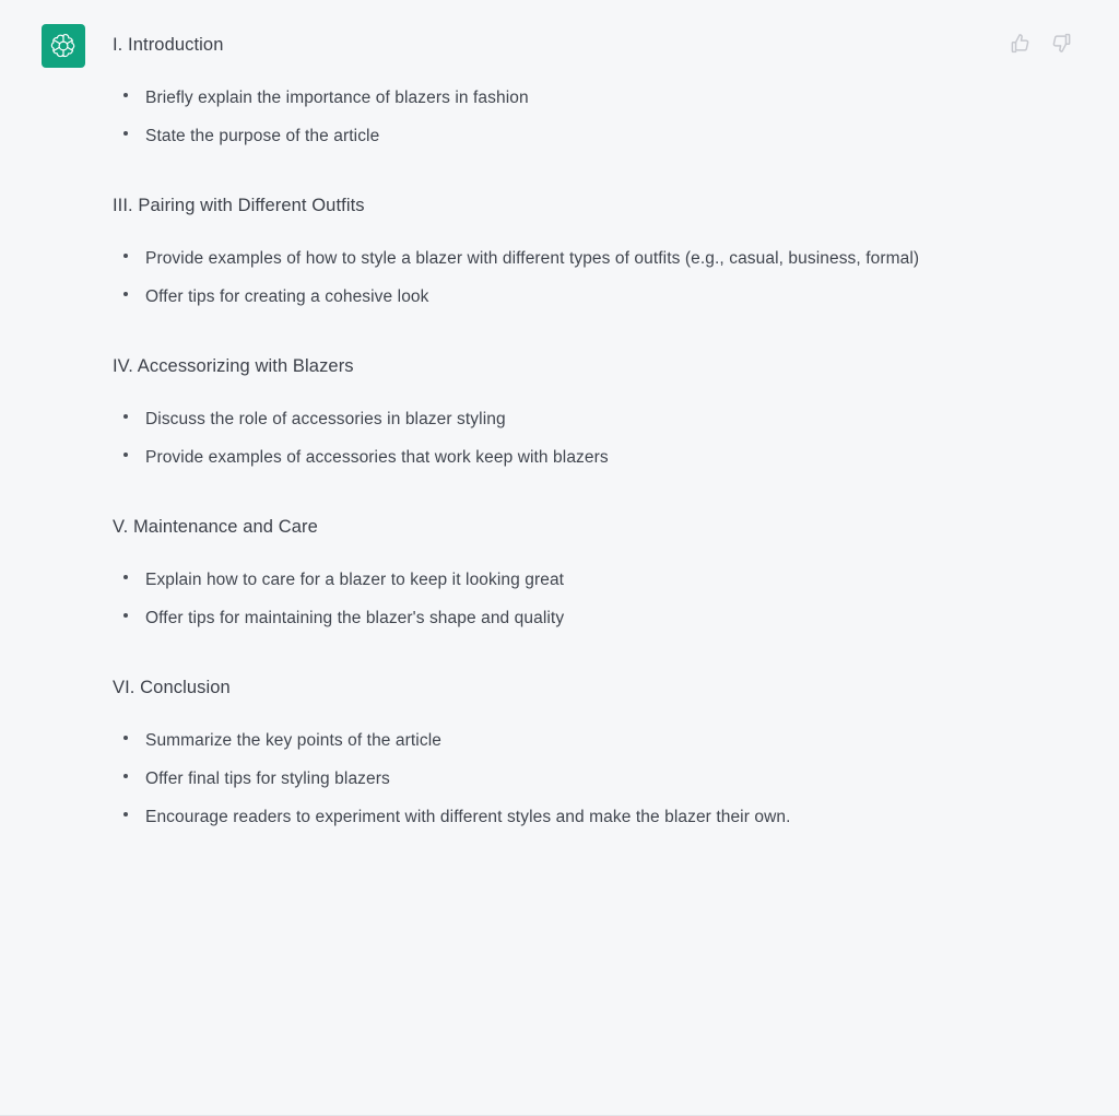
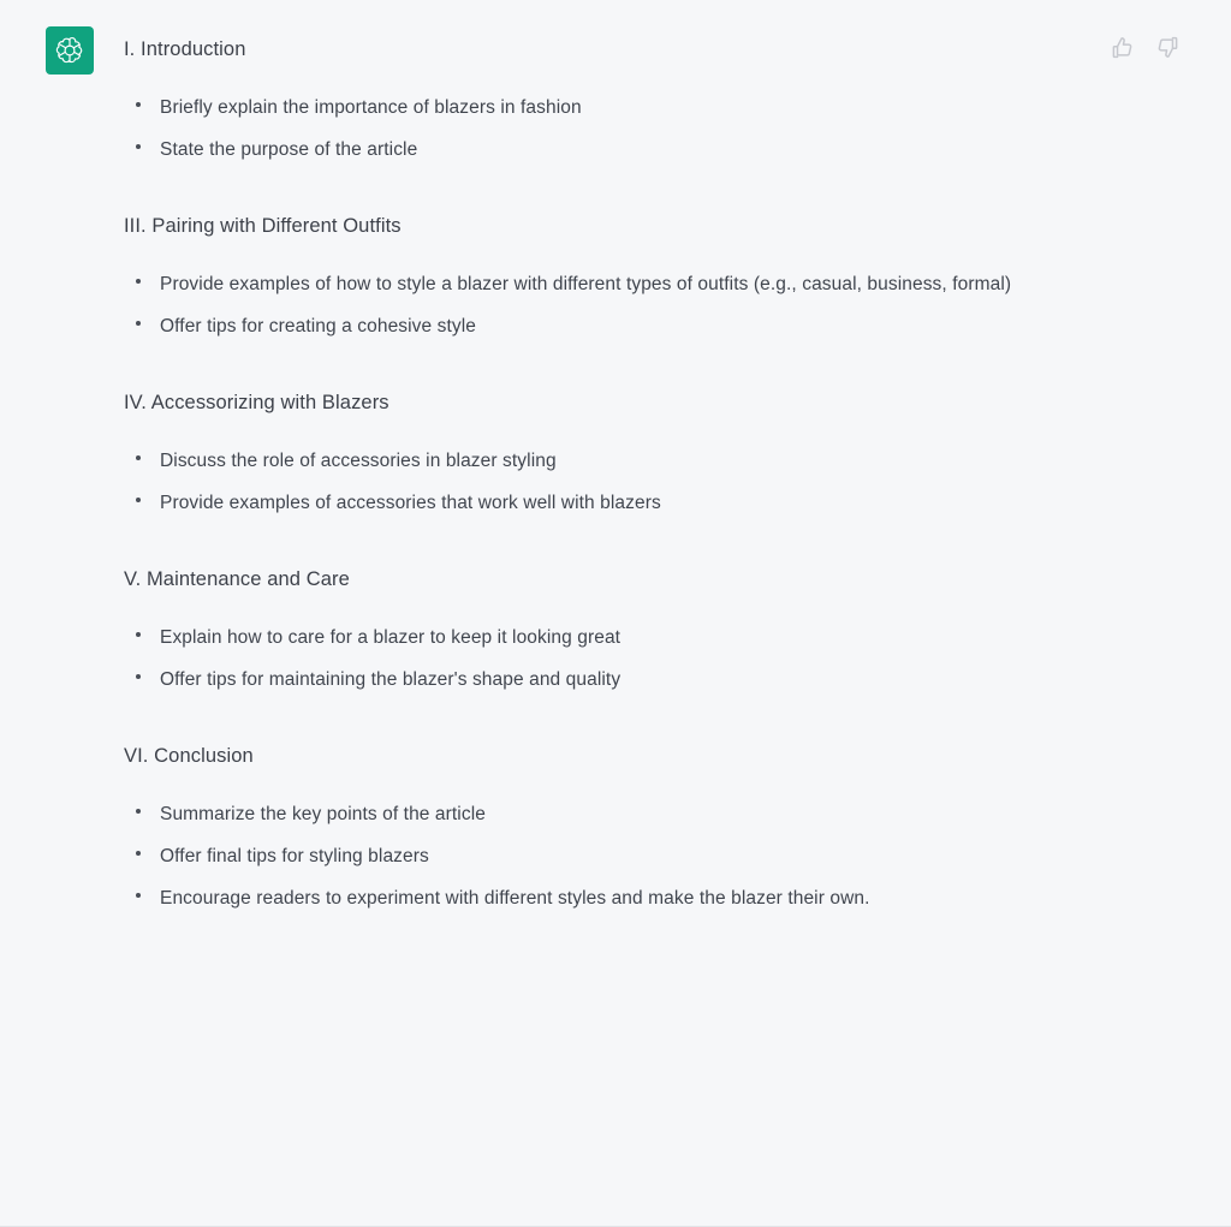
  I. Introduction
  Briefly explain the importance of blazers in fashion
  State the purpose of the article
  III. Pairing with Different Outfits
  Provide examples of how to style a blazer with different types of outfits (e.g., casual, business, formal)
- Offer tips for creating a cohesive look
+ Offer tips for creating a cohesive style
  IV. Accessorizing with Blazers
  Discuss the role of accessories in blazer styling
- Provide examples of accessories that work keep with blazers
+ Provide examples of accessories that work well with blazers
  V. Maintenance and Care
  Explain how to care for a blazer to keep it looking great
  Offer tips for maintaining the blazer's shape and quality
  VI. Conclusion
  Summarize the key points of the article
  Offer final tips for styling blazers
  Encourage readers to experiment with different styles and make the blazer their own.
